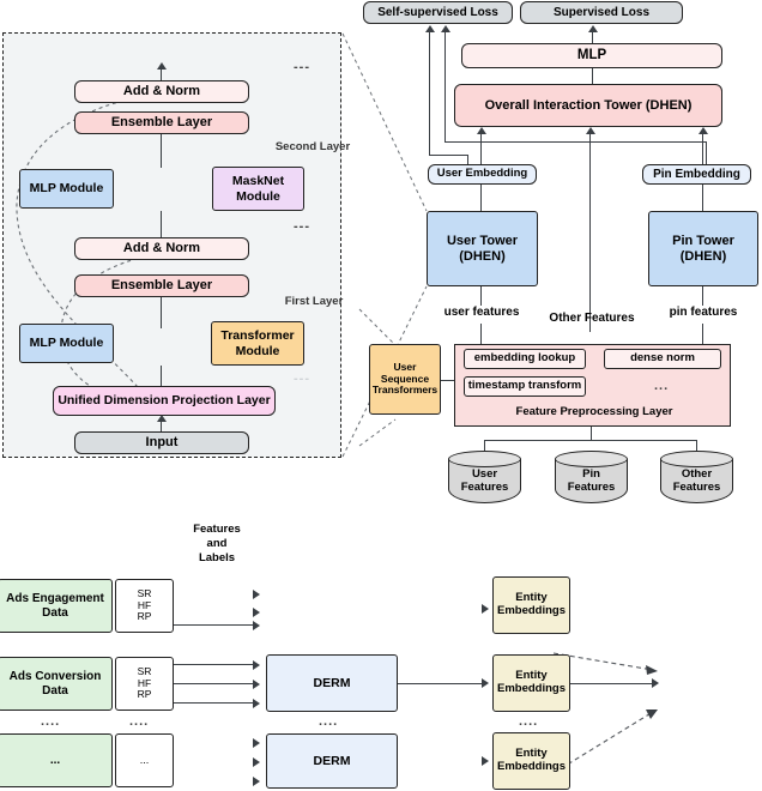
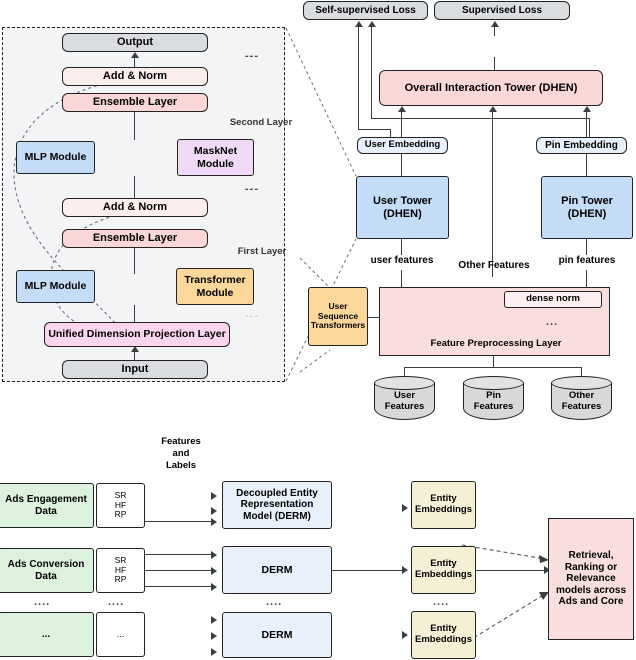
+ Output
  Add & Norm
  Ensemble Layer
  MLP Module
  MaskNet
  Module
  ---
  ---
  ---
  Second Layer
  Add & Norm
  Ensemble Layer
  MLP Module
  Transformer
  Module
  First Layer
  Unified Dimension Projection Layer
  Input
  Self-supervised Loss
  Supervised Loss
- MLP
  Overall Interaction Tower (DHEN)
  User Embedding
  Pin Embedding
  User Tower
  (DHEN)
  Pin Tower
  (DHEN)
  user features
  pin features
  Other Features
  User
  Sequence
  Transformers
- embedding lookup
  dense norm
- timestamp transform
  ...
  Feature Preprocessing Layer
  User
  Features
  Pin
  Features
  Other
  Features
  Features
  and
  Labels
  Ads Engagement
  Data
  SR
  HF
  RP
+ Decoupled Entity
+ Representation
+ Model (DERM)
  Entity
  Embeddings
  Ads Conversion
  Data
  SR
  HF
  RP
  DERM
  Entity
  Embeddings
  ....
  ....
  ....
  ....
  ...
  ...
  DERM
  Entity
  Embeddings
+ Retrieval,
+ Ranking or
+ Relevance
+ models across
+ Ads and Core
